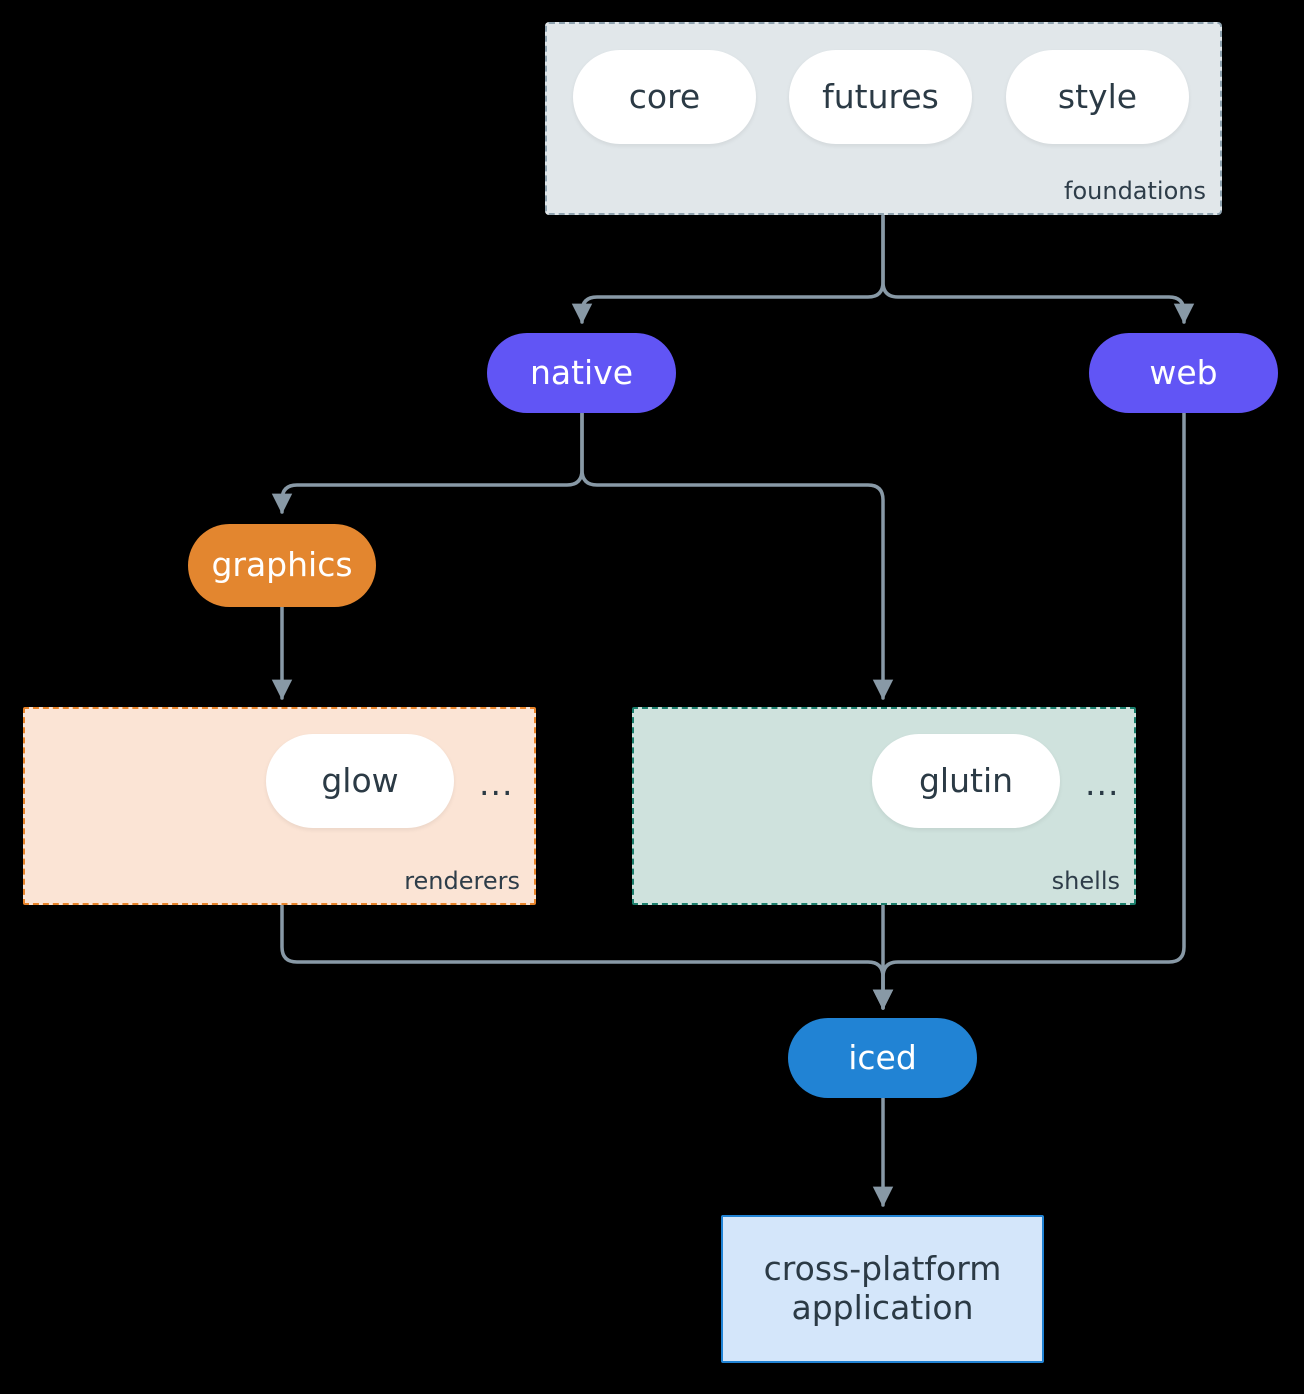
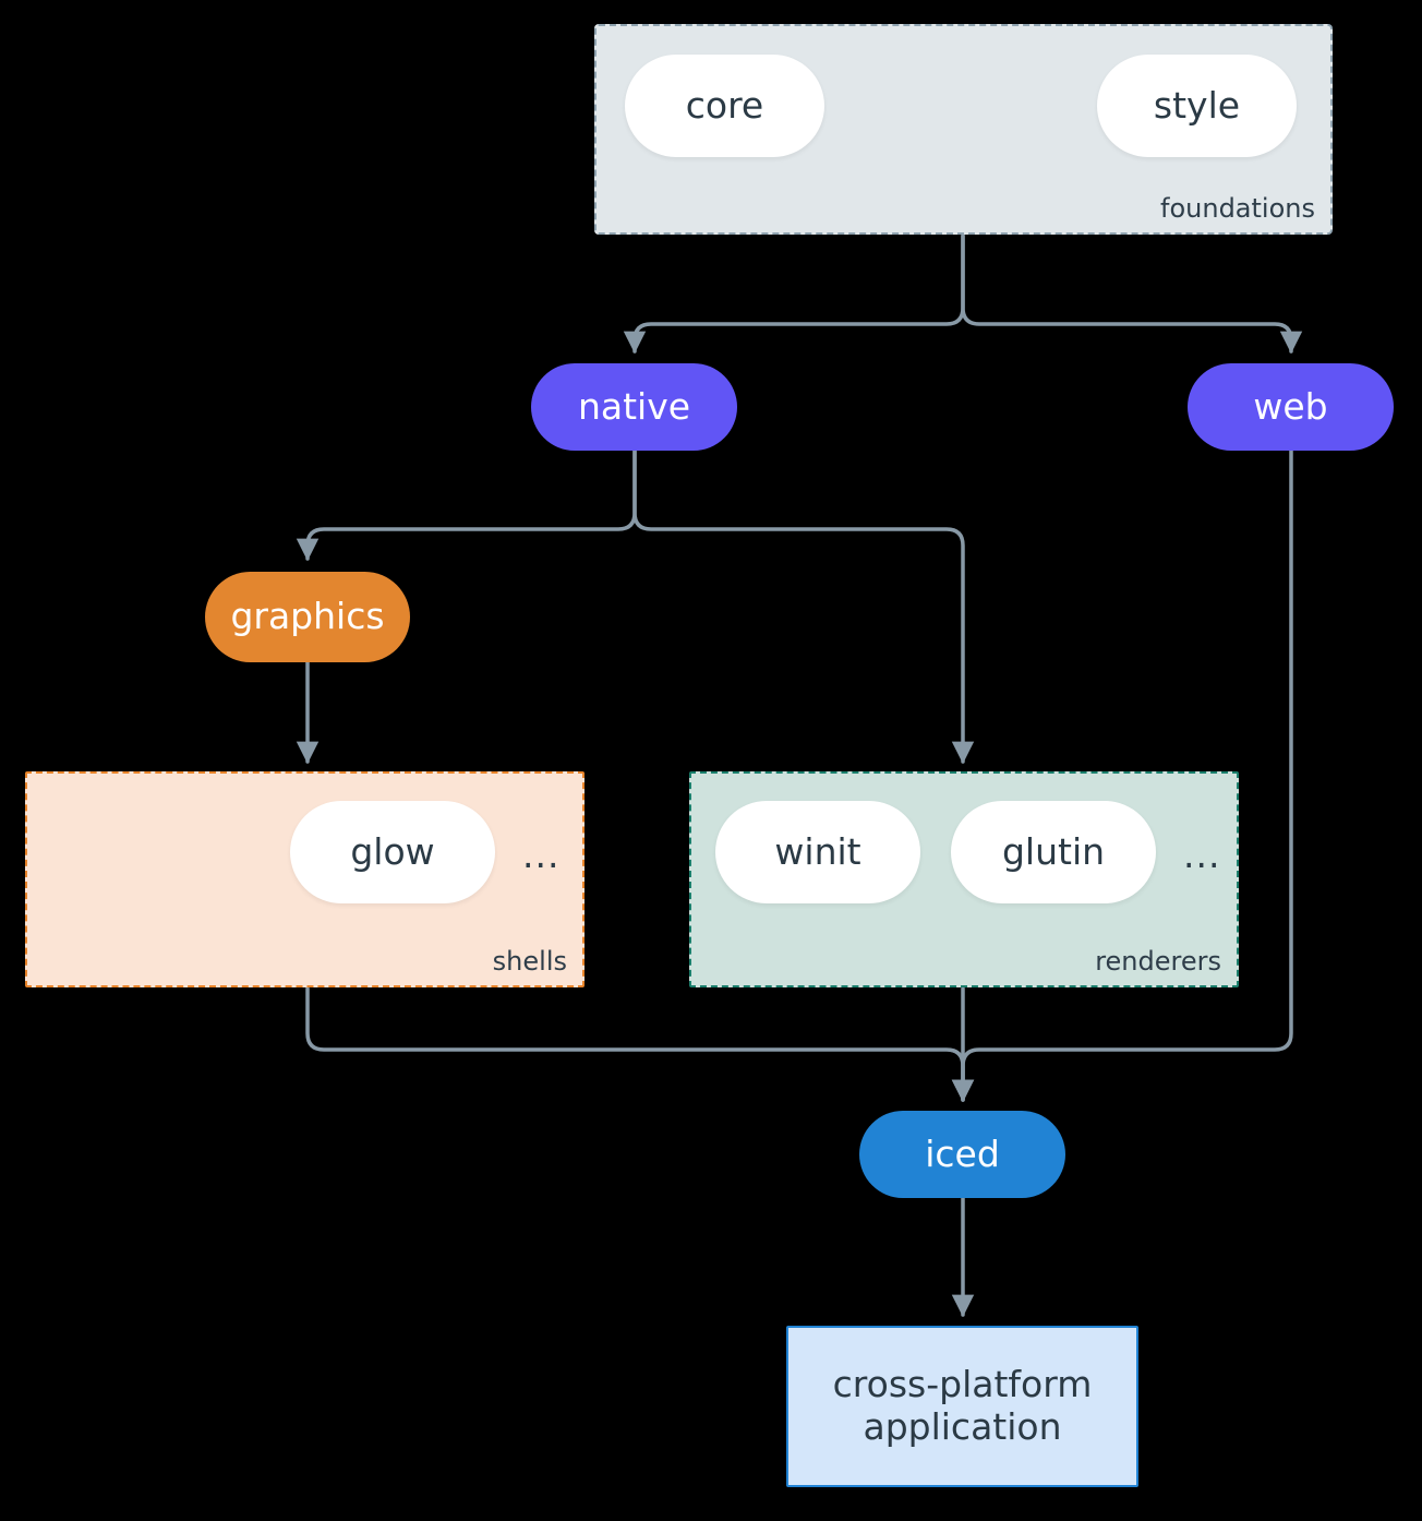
  foundations
  core
- futures
  style
  native
  web
  graphics
- renderers
+ shells
  glow
  ...
- shells
+ renderers
+ winit
  glutin
  ...
  iced
  cross-platform
  application
